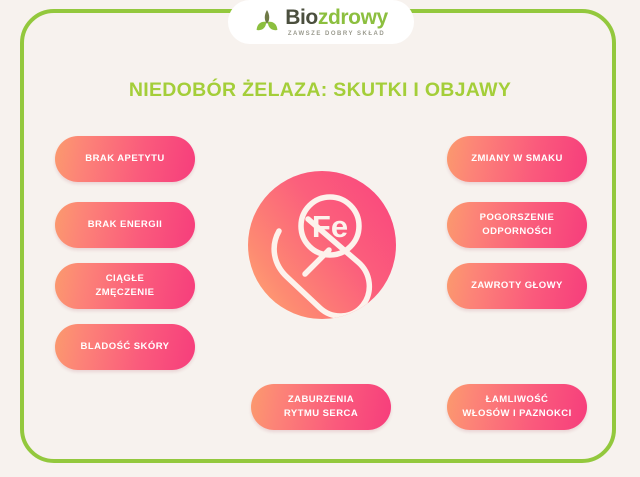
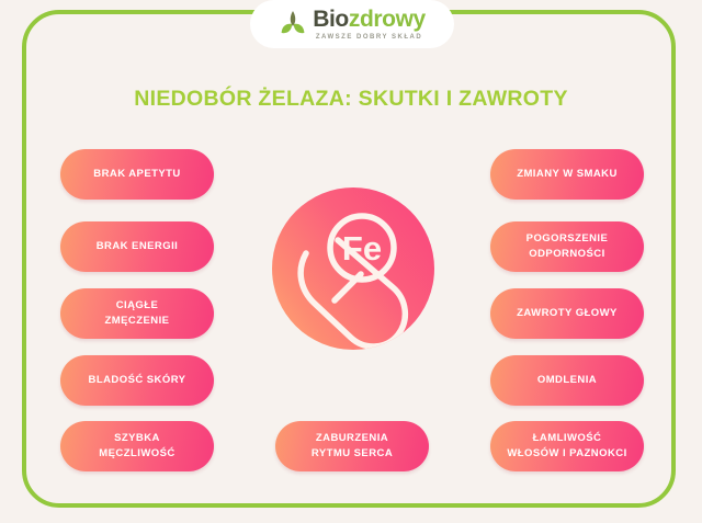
  Biozdrowy
- NIEDOBÓR ŻELAZA: SKUTKI I OBJAWY
+ NIEDOBÓR ŻELAZA: SKUTKI I ZAWROTY
  Fe
  BRAK APETYTU
  BRAK ENERGII
  CIĄGŁE
  ZMĘCZENIE
  BLADOŚĆ SKÓRY
+ SZYBKA
+ MĘCZLIWOŚĆ
  ZMIANY W SMAKU
  POGORSZENIE
  ODPORNOŚCI
  ZAWROTY GŁOWY
+ OMDLENIA
  ŁAMLIWOŚĆ
  WŁOSÓW I PAZNOKCI
  ZABURZENIA
  RYTMU SERCA
